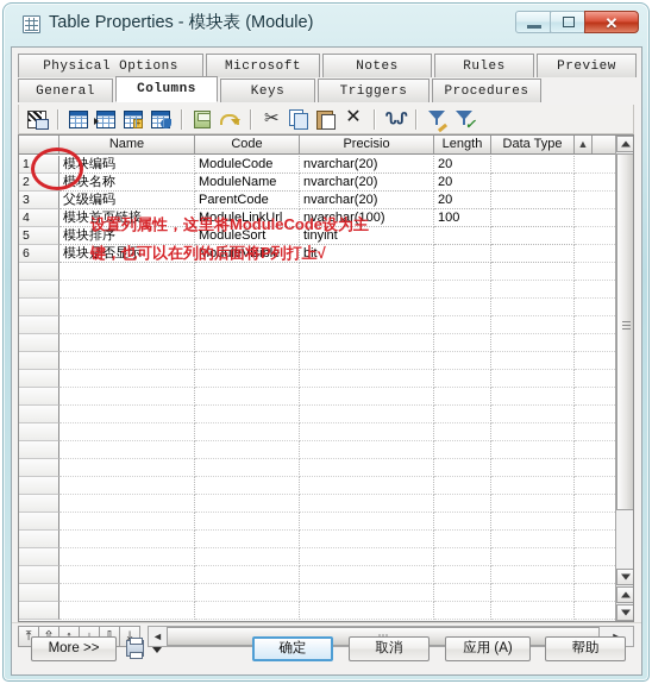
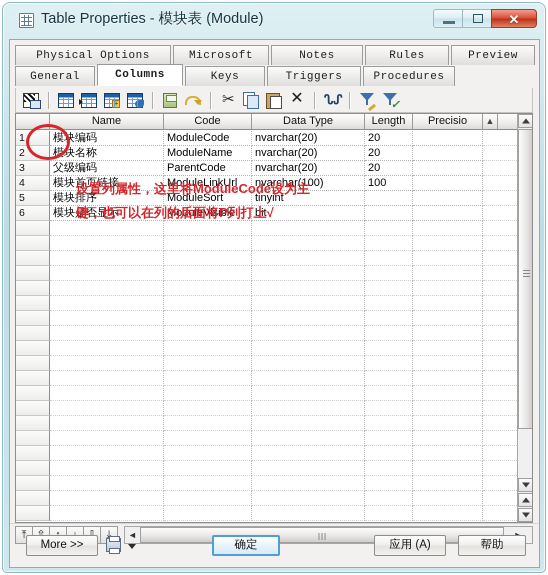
  Table Properties - 模块表 (Module)
  ✕
  Physical Options
  Microsoft
  Notes
  Rules
  Preview
  General
  Columns
  Keys
  Triggers
  Procedures
  +
  ✂
  ✕
  ᔐᔑ
  ✓
  Name
  Code
- Precisio
+ Data Type
  Length
- Data Type
+ Precisio
  ▲
  1
  模块编码
  ModuleCode
  nvarchar(20)
  20
  2
  模块名称
  ModuleName
  nvarchar(20)
  20
  3
  父级编码
  ParentCode
  nvarchar(20)
  20
  4
  模块首页链接
  ModuleLinkUrl
  nvarchar(100)
  100
  5
  模块排序
  ModuleSort
  tinyint
  6
  模块是否显示
  ModuleVisible
  bit
  设置列属性，这里将ModuleCode设为主
  键，也可以在列的后面将P列打上√
  ⤒
  ⤓
  ◄
  More >>
  确定
- 取消
  应用 (A)
  帮助
